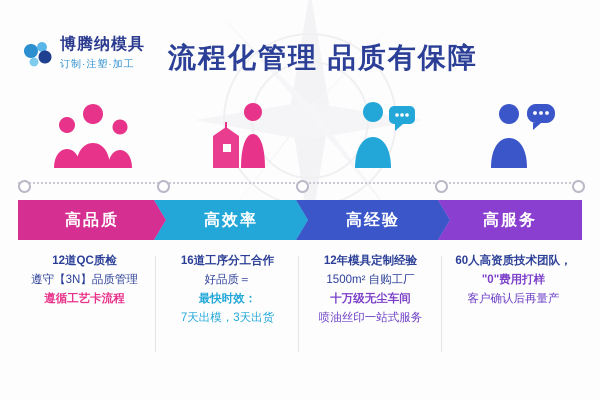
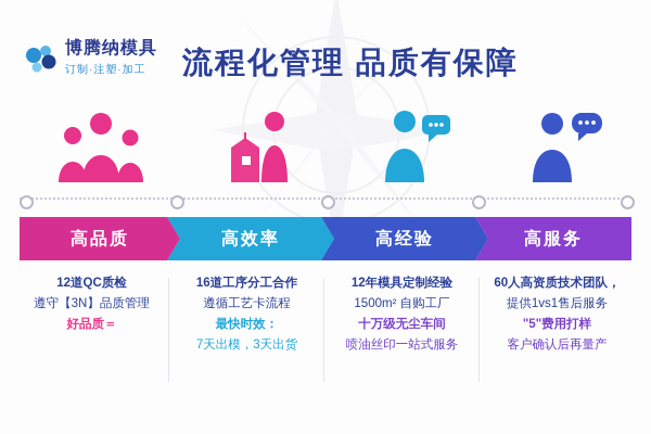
  博腾纳模具
  订制·注塑·加工
  流程化管理 品质有保障
  高品质
  高效率
  高经验
  高服务
  12道QC质检
  遵守【3N】品质管理
- 遵循工艺卡流程
+ 好品质＝
  16道工序分工合作
- 好品质＝
+ 遵循工艺卡流程
  最快时效：
  7天出模，3天出货
  12年模具定制经验
  1500m² 自购工厂
  十万级无尘车间
  喷油丝印一站式服务
  60人高资质技术团队，
+ 提供1vs1售后服务
- "0"费用打样
+ "5"费用打样
  客户确认后再量产
